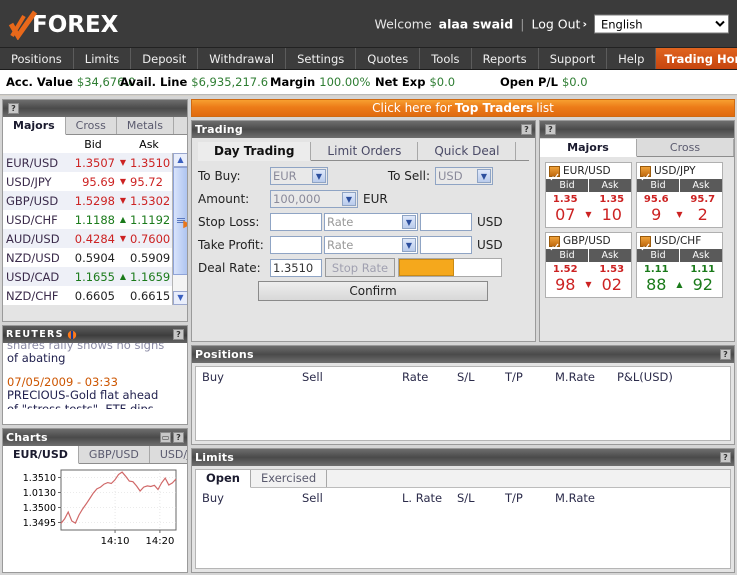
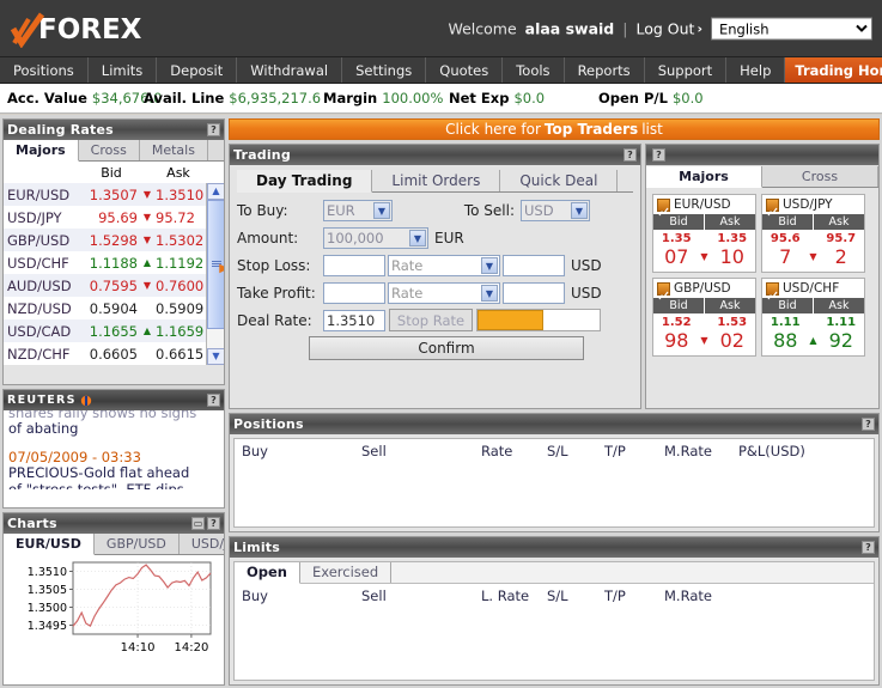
  FOREX
  Welcome
  alaa swaid
  |
  Log Out
  ›
  English
  Positions
  Limits
  Deposit
  Withdrawal
  Settings
  Quotes
  Tools
  Reports
  Support
  Help
  Trading Ho
  Acc. Value
  $34,676.0
  Avail. Line
  $6,935,217.6
  Margin
  100.00%
  Net Exp
  $0.0
  Open P/L
  $0.0
+ Dealing Rates
  ?
  Majors
  Cross
  Metals
  Bid
  Ask
  EUR/USD
  1.3507
  ▼
  1.3510
  USD/JPY
  95.69
  ▼
  95.72
  GBP/USD
  1.5298
  ▼
  1.5302
  USD/CHF
  1.1188
  ▲
  1.1192
  AUD/USD
- 0.4284
+ 0.7595
  ▼
  0.7600
  NZD/USD
  0.5904
  0.5909
  USD/CAD
  1.1655
  ▲
  1.1659
  NZD/CHF
  0.6605
  0.6615
  ▲
  ▼
  REUTERS
  ?
  shares rally shows no signs
  of abating
  07/05/2009 - 03:33
  PRECIOUS-Gold flat ahead
  Charts
  ▭
  ?
  EUR/USD
  GBP/USD
  1.3495
  1.3500
- 1.0130
+ 1.3505
  1.3510
  14:10
  14:20
  Click here for
  Top Traders
  list
  Trading
  ?
  Day Trading
  Limit Orders
  Quick Deal
  To Buy:
  EUR
  ▼
  To Sell:
  USD
  ▼
  Amount:
  100,000
  ▼
  EUR
  Stop Loss:
  Rate
  ▼
  USD
  Take Profit:
  Rate
  ▼
  USD
  Deal Rate:
  1.3510
  Stop Rate
  Confirm
  ?
  Majors
  Cross
  EUR/USD
  Bid
  Ask
  1.35
  07
  ▼
  1.35
  10
  USD/JPY
  Bid
  Ask
  95.6
- 9
+ 7
  ▼
  95.7
  2
  GBP/USD
  Bid
  Ask
  1.52
  98
  ▼
  1.53
  02
  USD/CHF
  Bid
  Ask
  1.11
  88
  ▲
  1.11
  92
  Positions
  ?
  Buy
  Sell
  Rate
  S/L
  T/P
  M.Rate
  P&L(USD)
  Limits
  ?
  Open
  Exercised
  Buy
  Sell
  L. Rate
  S/L
  T/P
  M.Rate
